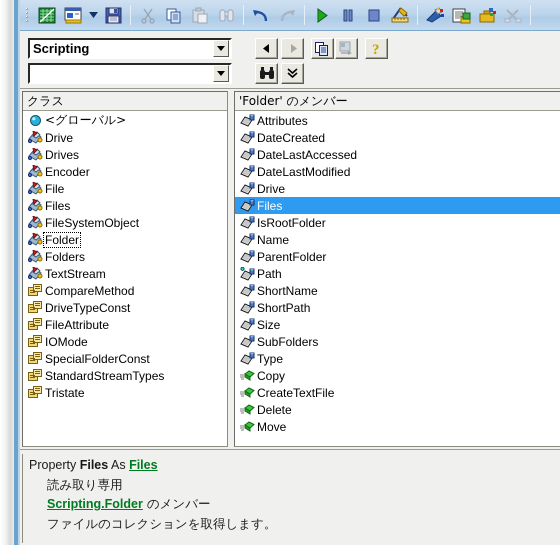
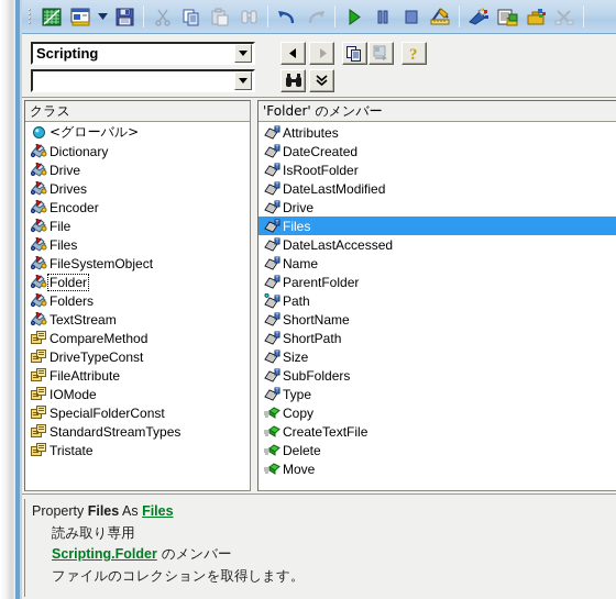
  Scripting
  ?
  クラス
  <グローバル>
+ Dictionary
  Drive
  Drives
  Encoder
  File
  Files
  FileSystemObject
  Folder
  Folders
  TextStream
  CompareMethod
  DriveTypeConst
  FileAttribute
  IOMode
  SpecialFolderConst
  StandardStreamTypes
  Tristate
  'Folder' のメンバー
  Attributes
  DateCreated
- DateLastAccessed
+ IsRootFolder
  DateLastModified
  Drive
  Files
- IsRootFolder
+ DateLastAccessed
  Name
  ParentFolder
  Path
  ShortName
  ShortPath
  Size
  SubFolders
  Type
  Copy
  CreateTextFile
  Delete
  Move
  Property Files As Files
  読み取り専用
  Scripting.Folder のメンバー
  ファイルのコレクションを取得します。
